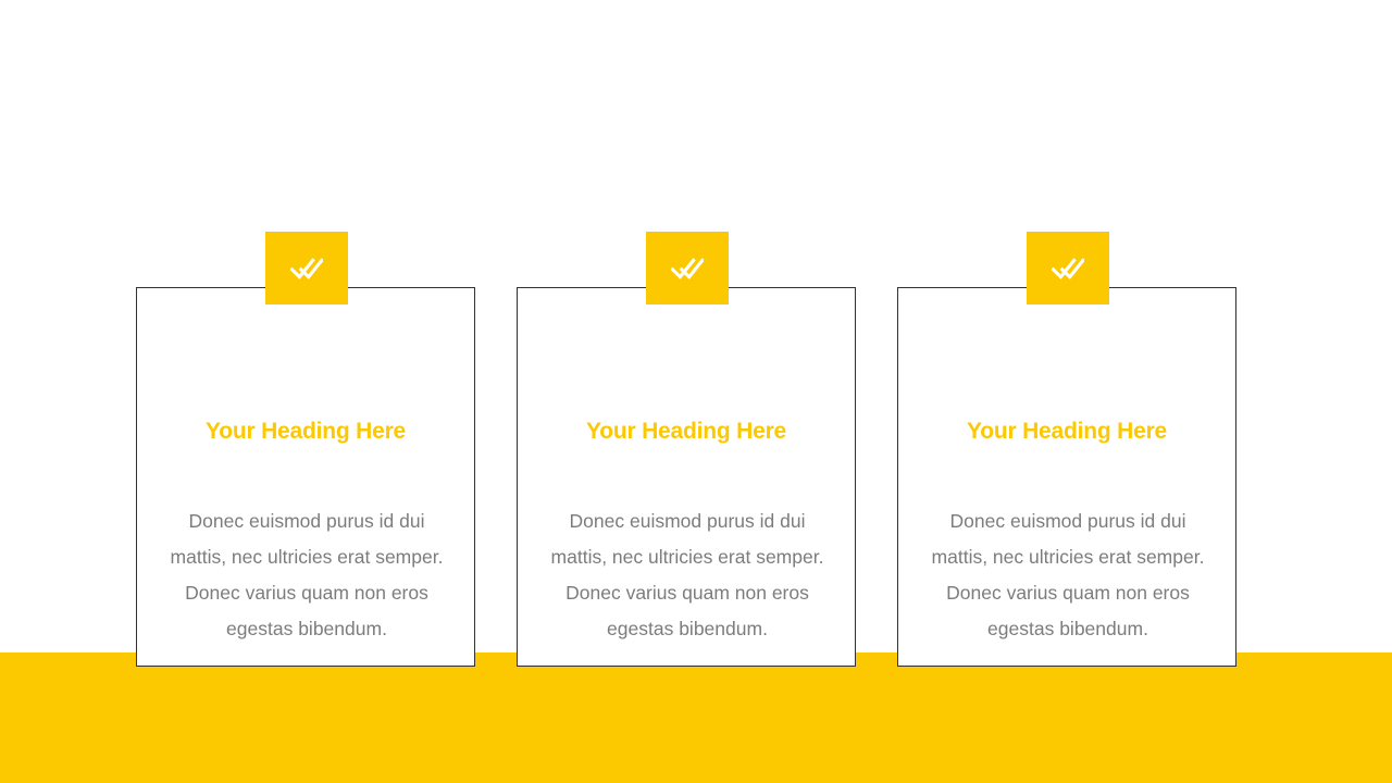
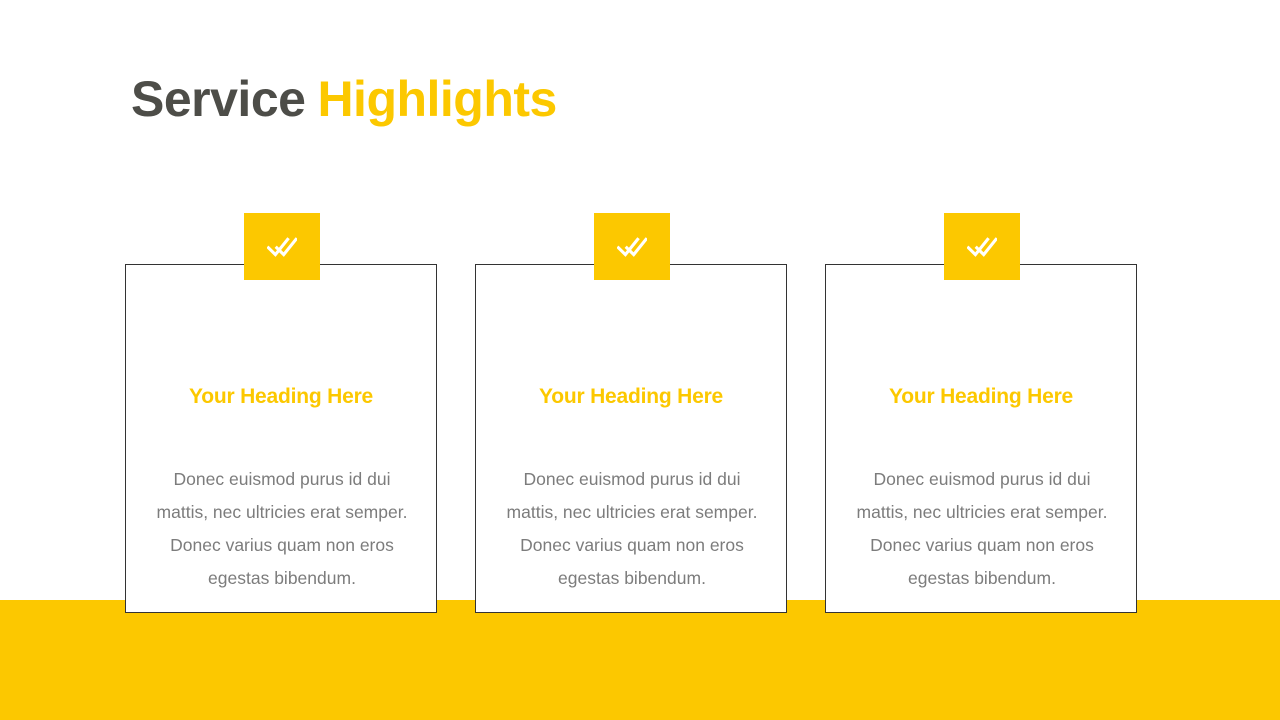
+ Service Highlights
  Your Heading Here
  Donec euismod purus id dui mattis, nec ultricies erat semper. Donec varius quam non eros egestas bibendum.
  Your Heading Here
  Donec euismod purus id dui mattis, nec ultricies erat semper. Donec varius quam non eros egestas bibendum.
  Your Heading Here
  Donec euismod purus id dui mattis, nec ultricies erat semper. Donec varius quam non eros egestas bibendum.
